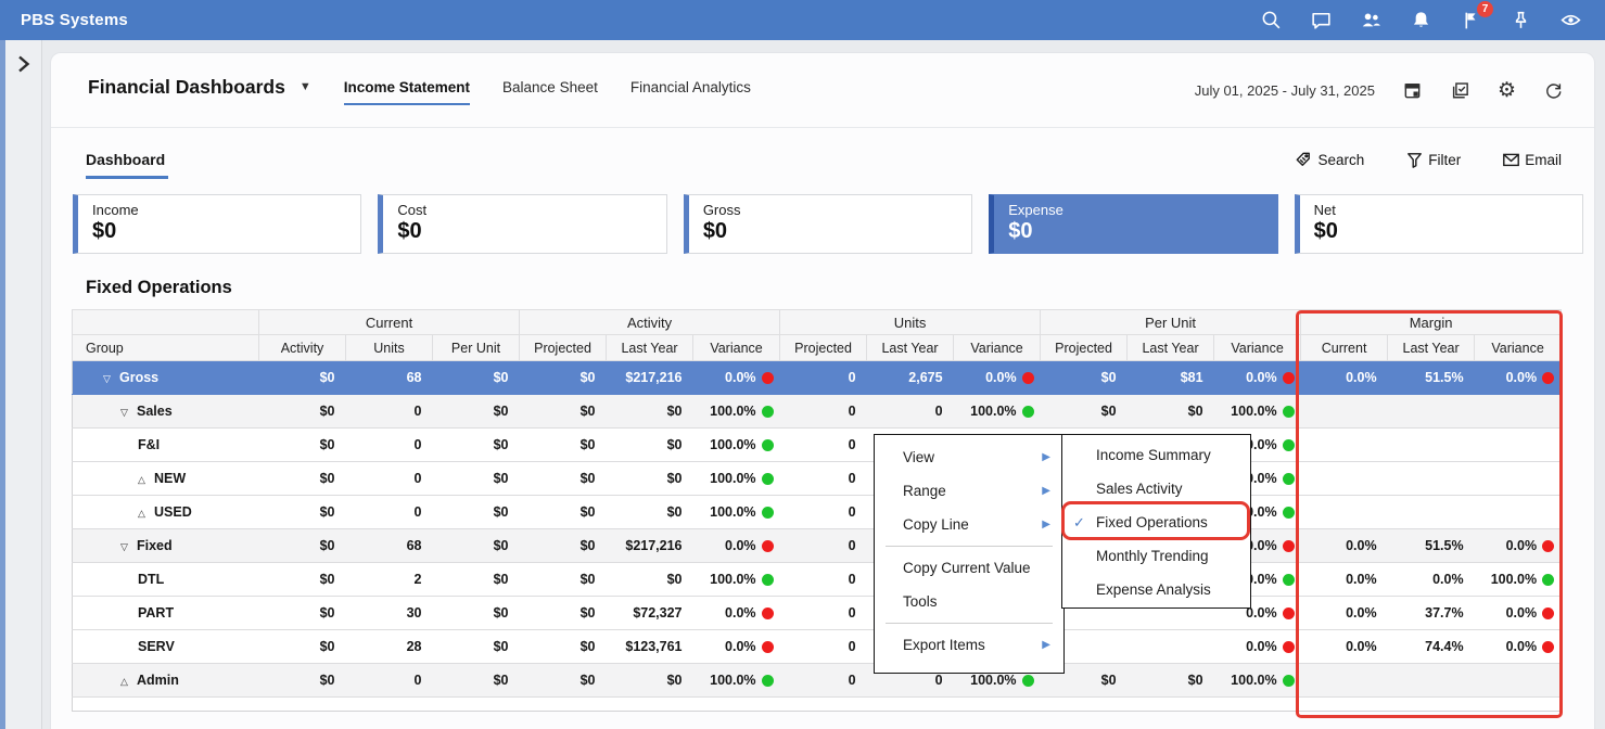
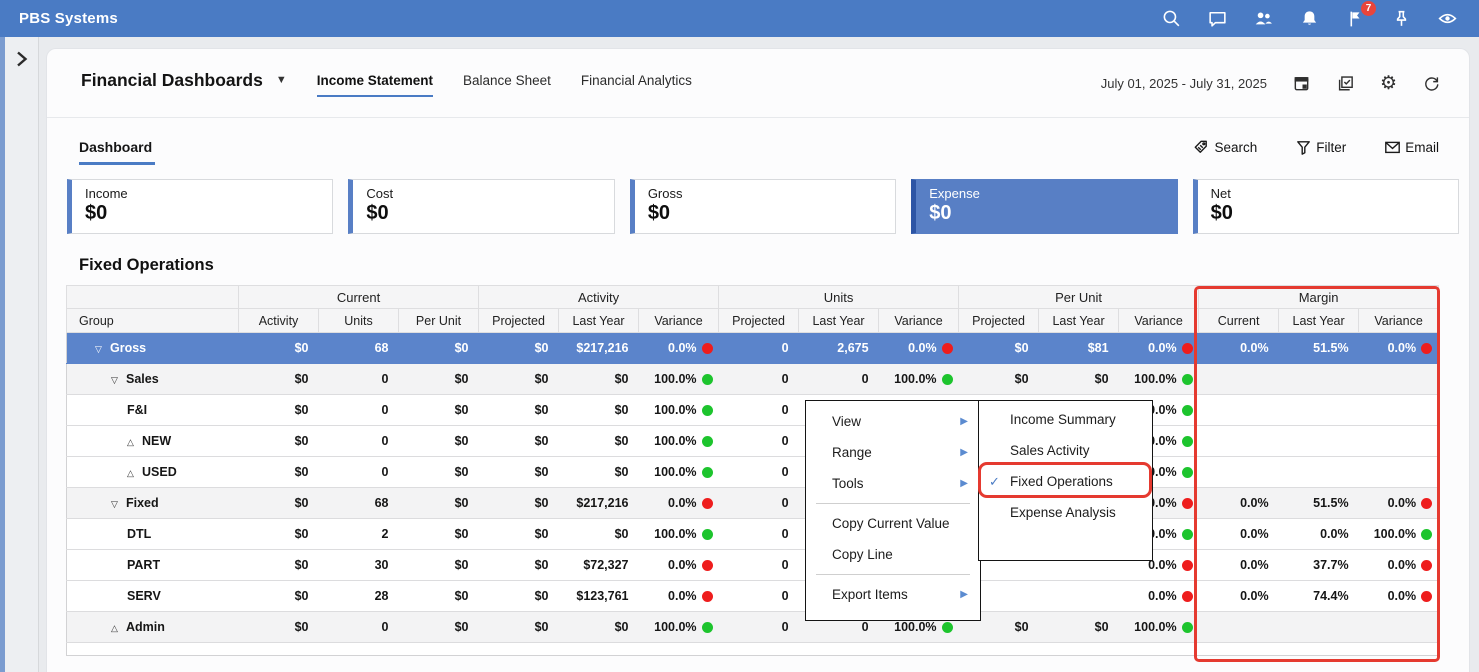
  PBS Systems
  7
  Financial Dashboards
  ▼
  Income Statement
  Balance Sheet
  Financial Analytics
  July 01, 2025 - July 31, 2025
  ⚙
  Dashboard
  Search
  Filter
  Email
  Income
  $0
  Cost
  $0
  Gross
  $0
  Expense
  $0
  Net
  $0
  Fixed Operations
  	Current	Activity	Units	Per Unit	Margin
  Group	Activity	Units	Per Unit	Projected	Last Year	Variance	Projected	Last Year	Variance	Projected	Last Year	Variance	Current	Last Year	Variance
  ▽ Gross	$0	68	$0	$0	$217,216	0.0%	0	2,675	0.0%	$0	$81	0.0%	0.0%	51.5%	0.0%
  ▽ Sales	$0	0	$0	$0	$0	100.0%	0	0	100.0%	$0	$0	100.0%
  F&I	$0	0	$0	$0	$0	100.0%	0					.0%
  △ NEW	$0	0	$0	$0	$0	100.0%	0					.0%
  △ USED	$0	0	$0	$0	$0	100.0%	0					.0%
  ▽ Fixed	$0	68	$0	$0	$217,216	0.0%	0					.0%	0.0%	51.5%	0.0%
  DTL	$0	2	$0	$0	$0	100.0%	0					.0%	0.0%	0.0%	100.0%
  PART	$0	30	$0	$0	$72,327	0.0%	0					0.0%	0.0%	37.7%	0.0%
  SERV	$0	28	$0	$0	$123,761	0.0%	0					0.0%	0.0%	74.4%	0.0%
  △ Admin	$0	0	$0	$0	$0	100.0%	0	0	100.0%	$0	$0	100.0%
  View
  ▶
  Range
  ▶
- Copy Line
+ Tools
  ▶
  Copy Current Value
- Tools
+ Copy Line
  Export Items
  ▶
  Income Summary
  Sales Activity
  ✓
  Fixed Operations
- Monthly Trending
  Expense Analysis
